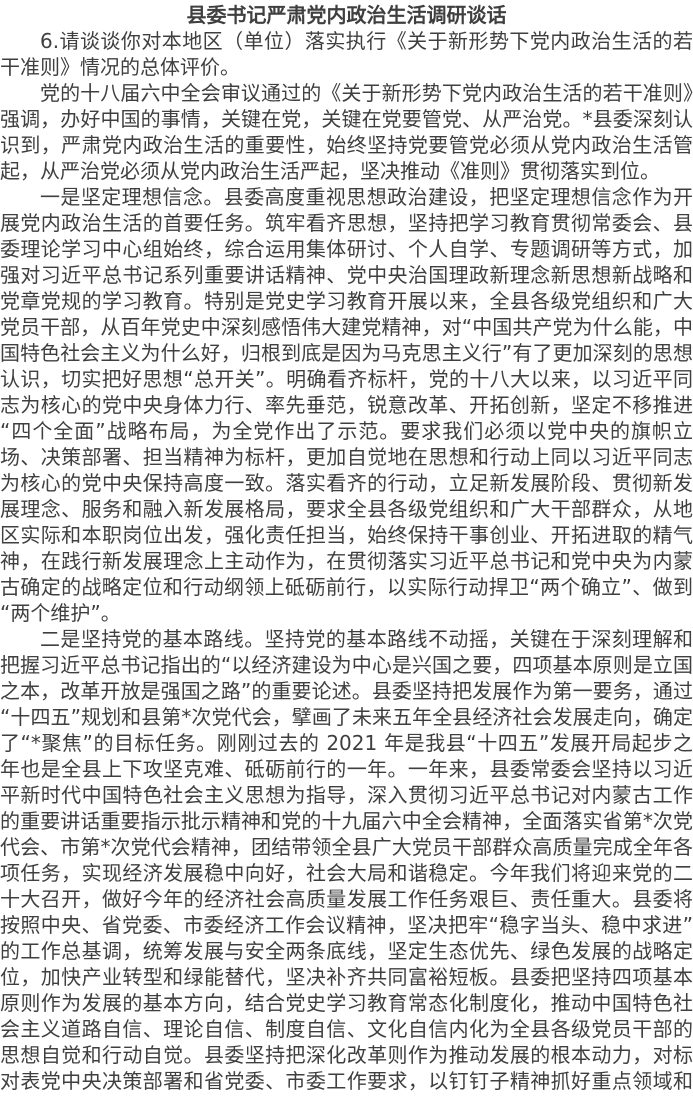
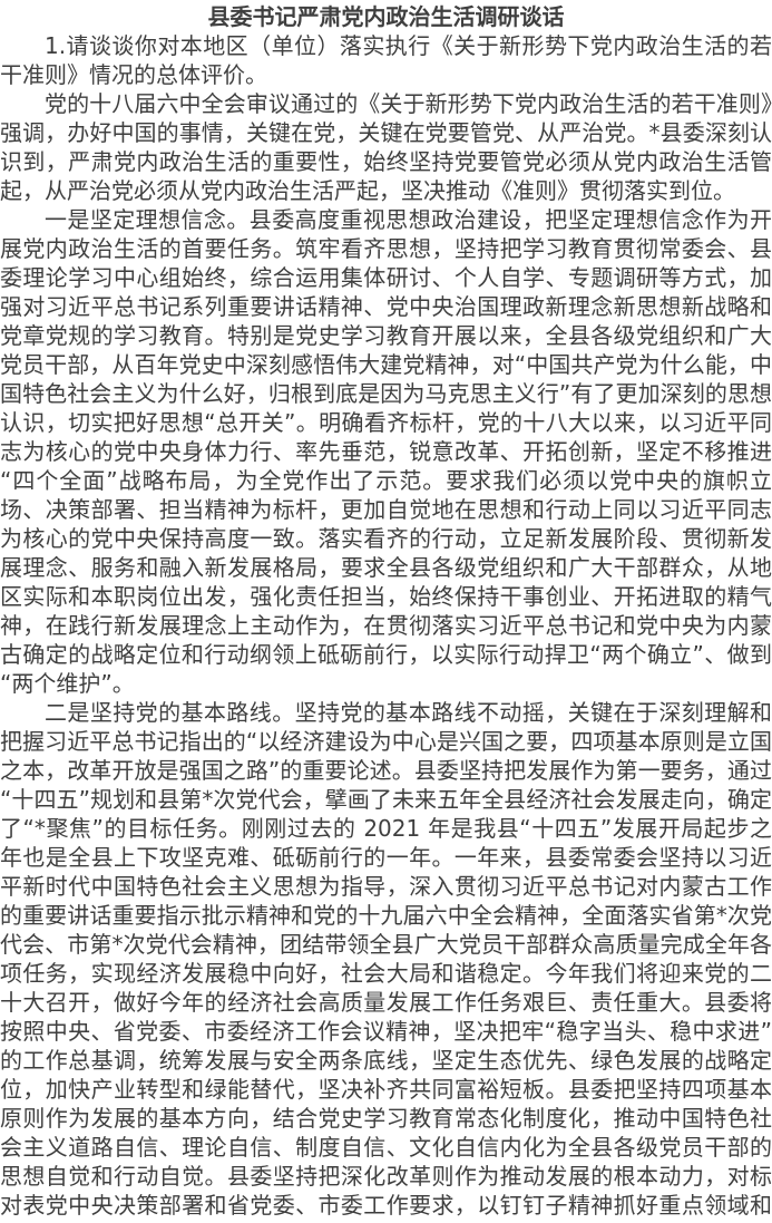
  县委书记严肃党内政治生活调研谈话
- 6.请谈谈你对本地区（单位）落实执行《关于新形势下党内政治生活的若干准则》情况的总体评价。
+ 1.请谈谈你对本地区（单位）落实执行《关于新形势下党内政治生活的若干准则》情况的总体评价。
  党的十八届六中全会审议通过的《关于新形势下党内政治生活的若干准则》强调，办好中国的事情，关键在党，关键在党要管党、从严治党。*县委深刻认识到，严肃党内政治生活的重要性，始终坚持党要管党必须从党内政治生活管起，从严治党必须从党内政治生活严起，坚决推动《准则》贯彻落实到位。
  一是坚定理想信念。县委高度重视思想政治建设，把坚定理想信念作为开展党内政治生活的首要任务。筑牢看齐思想，坚持把学习教育贯彻常委会、县委理论学习中心组始终，综合运用集体研讨、个人自学、专题调研等方式，加强对习近平总书记系列重要讲话精神、党中央治国理政新理念新思想新战略和党章党规的学习教育。特别是党史学习教育开展以来，全县各级党组织和广大党员干部，从百年党史中深刻感悟伟大建党精神，对“中国共产党为什么能，中国特色社会主义为什么好，归根到底是因为马克思主义行”有了更加深刻的思想认识，切实把好思想“总开关”。明确看齐标杆，党的十八大以来，以习近平同志为核心的党中央身体力行、率先垂范，锐意改革、开拓创新，坚定不移推进“四个全面”战略布局，为全党作出了示范。要求我们必须以党中央的旗帜立场、决策部署、担当精神为标杆，更加自觉地在思想和行动上同以习近平同志为核心的党中央保持高度一致。落实看齐的行动，立足新发展阶段、贯彻新发展理念、服务和融入新发展格局，要求全县各级党组织和广大干部群众，从地区实际和本职岗位出发，强化责任担当，始终保持干事创业、开拓进取的精气神，在践行新发展理念上主动作为，在贯彻落实习近平总书记和党中央为内蒙古确定的战略定位和行动纲领上砥砺前行，以实际行动捍卫“两个确立”、做到“两个维护”。
  二是坚持党的基本路线。坚持党的基本路线不动摇，关键在于深刻理解和把握习近平总书记指出的“以经济建设为中心是兴国之要，四项基本原则是立国之本，改革开放是强国之路”的重要论述。县委坚持把发展作为第一要务，通过“十四五”规划和县第*次党代会，擘画了未来五年全县经济社会发展走向，确定了“*聚焦”的目标任务。刚刚过去的 2021 年是我县“十四五”发展开局起步之年也是全县上下攻坚克难、砥砺前行的一年。一年来，县委常委会坚持以习近平新时代中国特色社会主义思想为指导，深入贯彻习近平总书记对内蒙古工作的重要讲话重要指示批示精神和党的十九届六中全会精神，全面落实省第*次党代会、市第*次党代会精神，团结带领全县广大党员干部群众高质量完成全年各项任务，实现经济发展稳中向好，社会大局和谐稳定。今年我们将迎来党的二十大召开，做好今年的经济社会高质量发展工作任务艰巨、责任重大。县委将按照中央、省党委、市委经济工作会议精神，坚决把牢“稳字当头、稳中求进”的工作总基调，统筹发展与安全两条底线，坚定生态优先、绿色发展的战略定位，加快产业转型和绿能替代，坚决补齐共同富裕短板。县委把坚持四项基本原则作为发展的基本方向，结合党史学习教育常态化制度化，推动中国特色社会主义道路自信、理论自信、制度自信、文化自信内化为全县各级党员干部的思想自觉和行动自觉。县委坚持把深化改革则作为推动发展的根本动力，对标对表党中央决策部署和省党委、市委工作要求，以钉钉子精神抓好重点领域和
